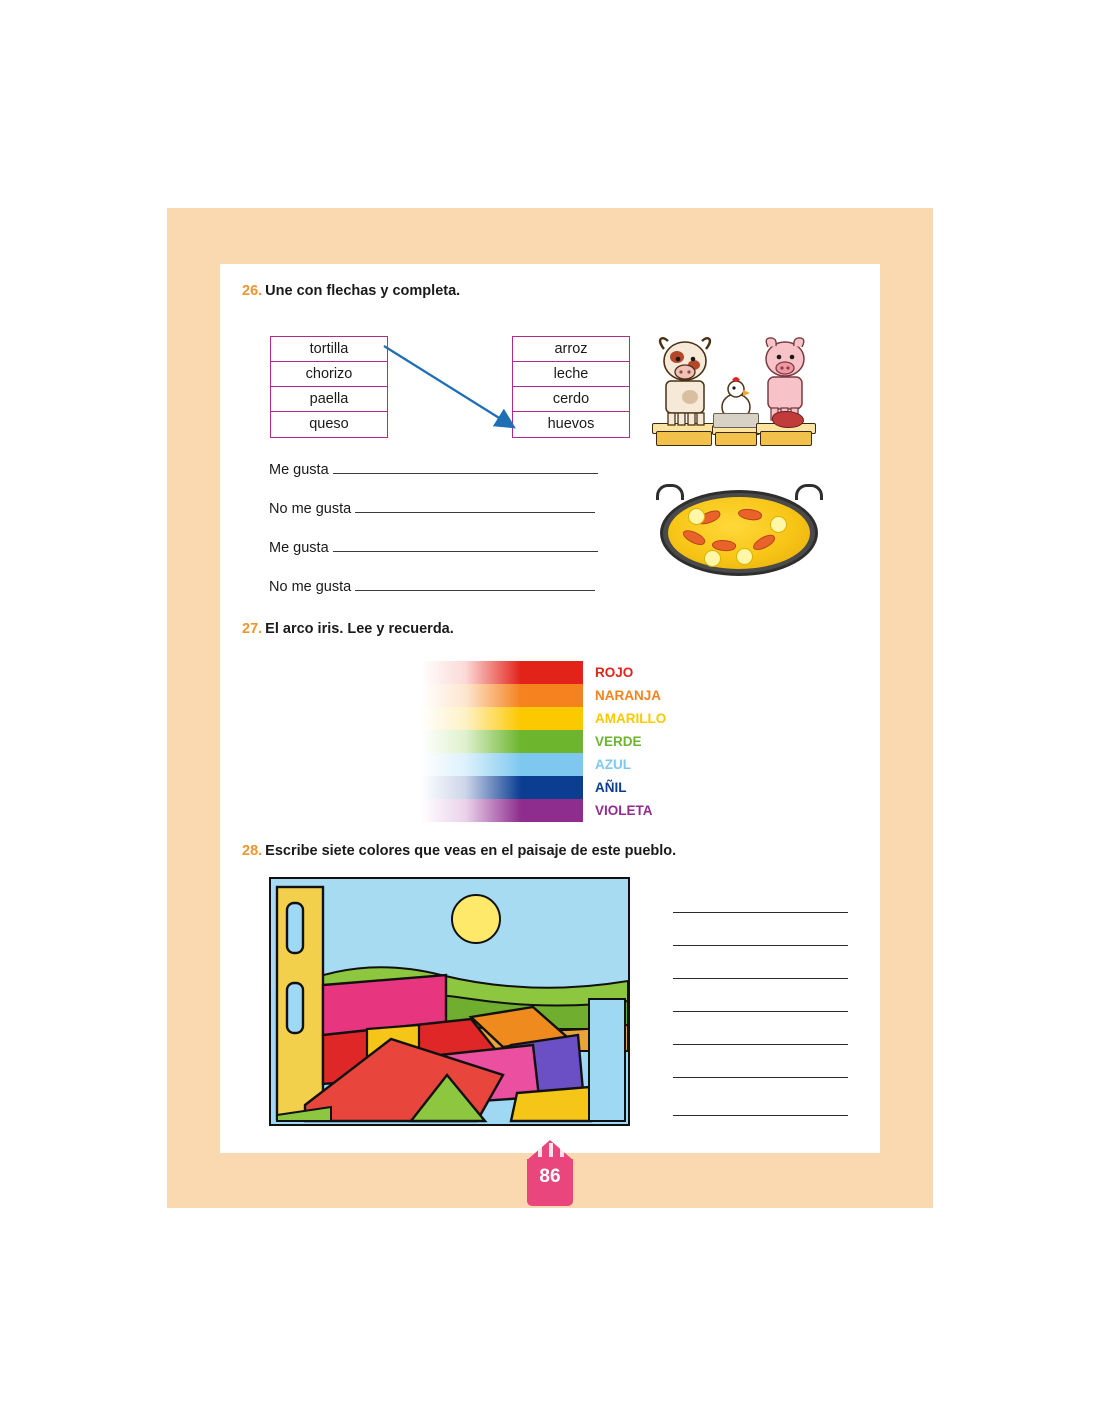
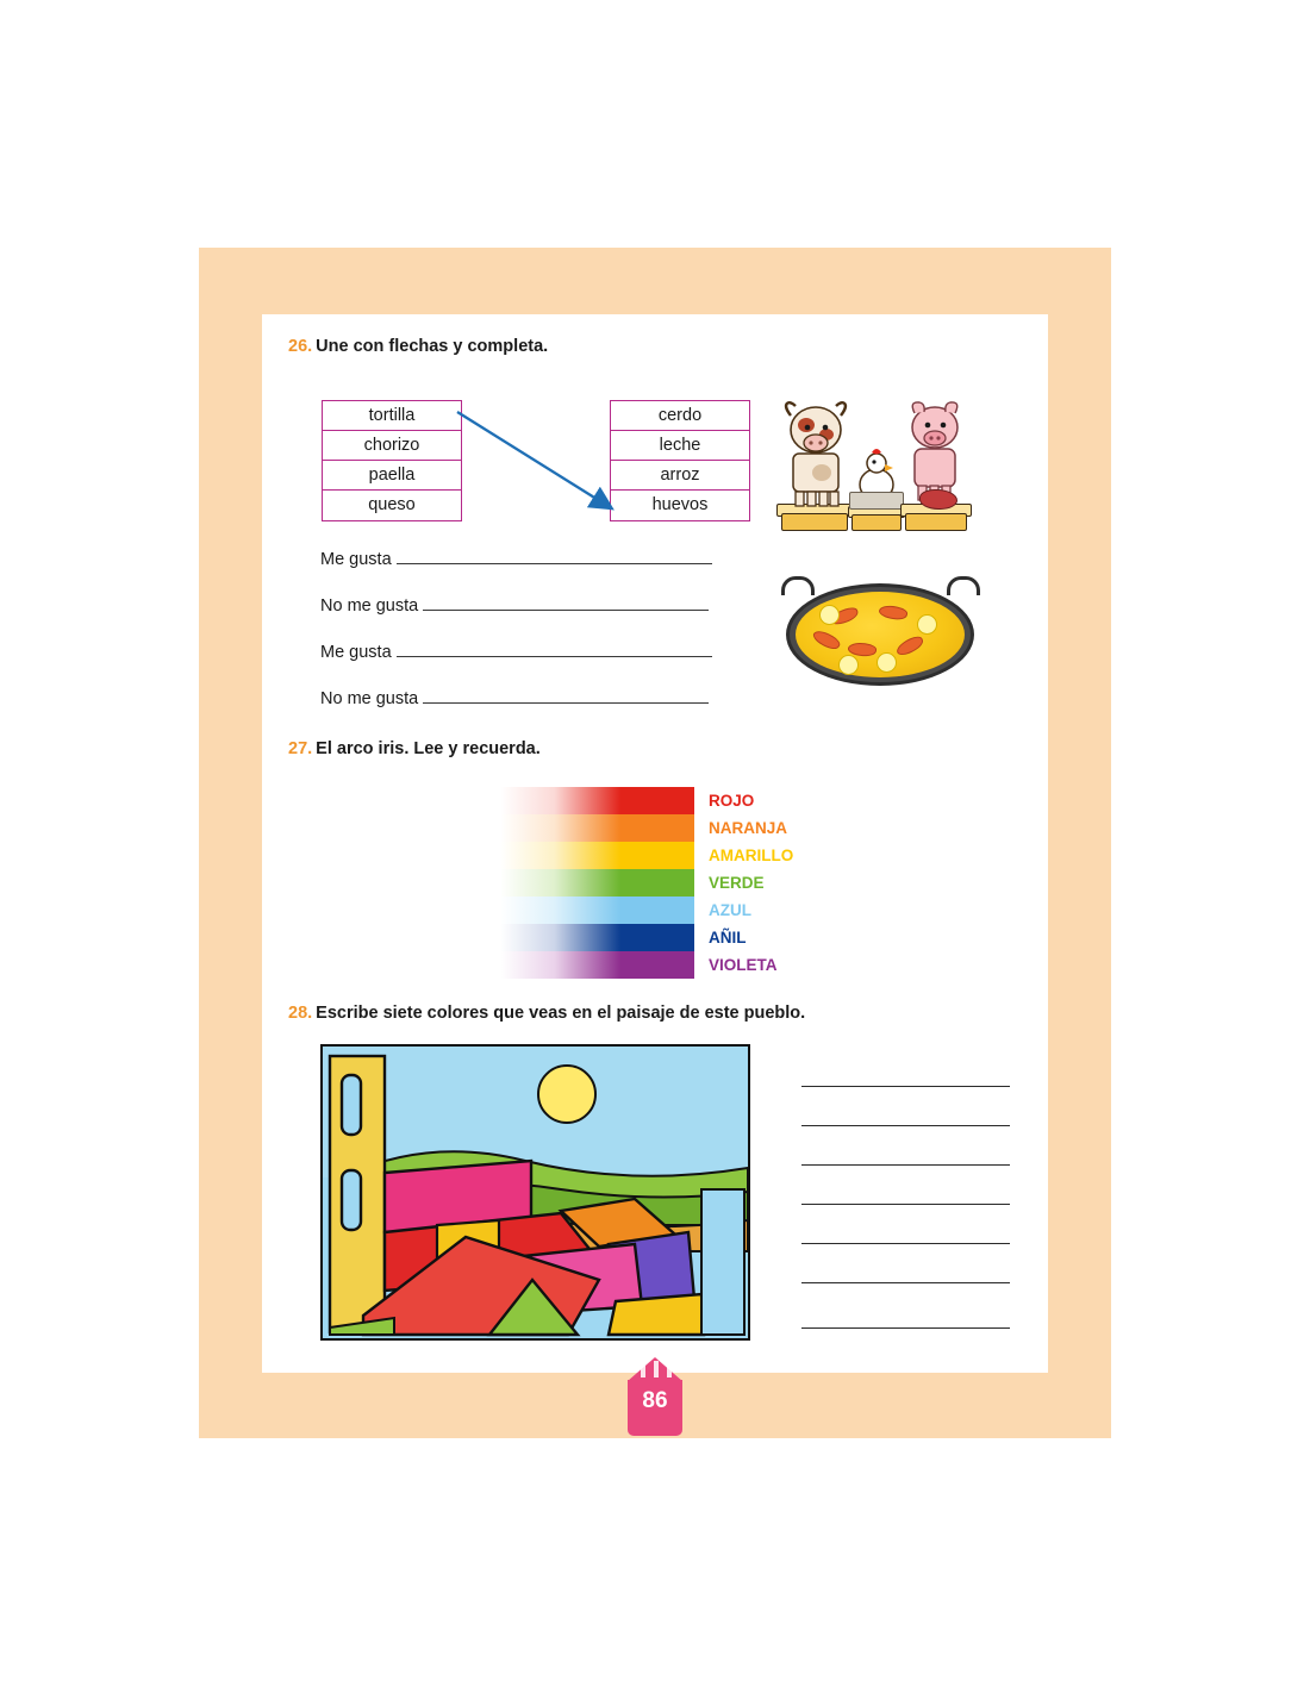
  26. Une con flechas y completa.
  tortilla
  chorizo
  paella
  queso
- arroz
+ cerdo
  leche
- cerdo
+ arroz
  huevos
  Me gusta
  No me gusta
  Me gusta
  No me gusta
  27. El arco iris. Lee y recuerda.
  ROJO
  NARANJA
  AMARILLO
  VERDE
  AZUL
  AÑIL
  VIOLETA
  28. Escribe siete colores que veas en el paisaje de este pueblo.
  86
